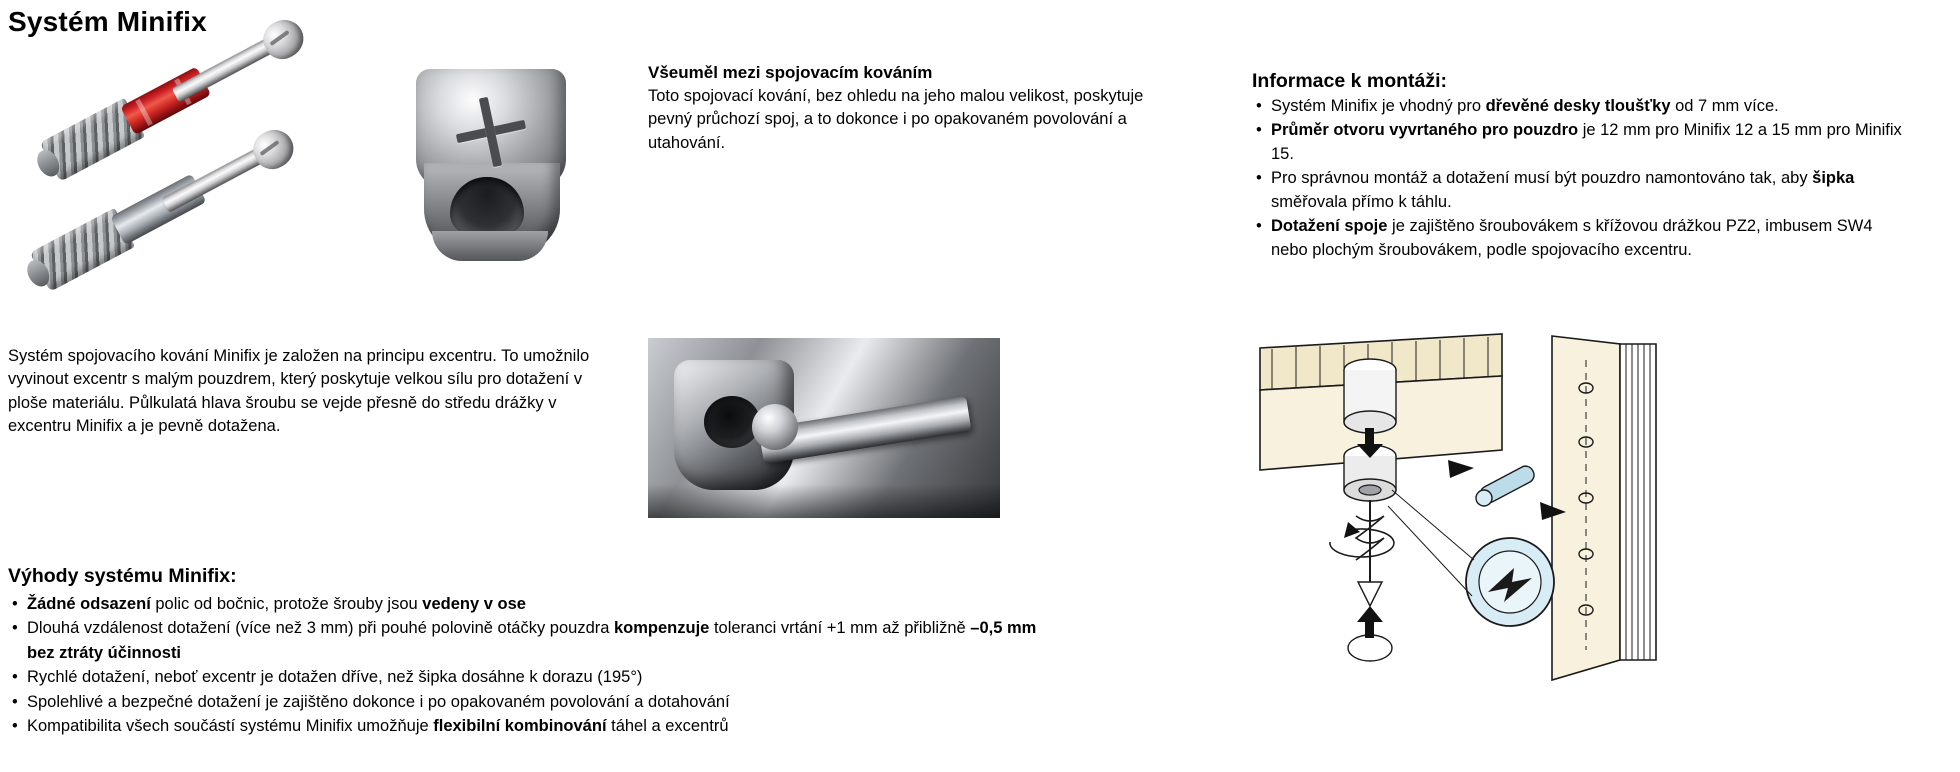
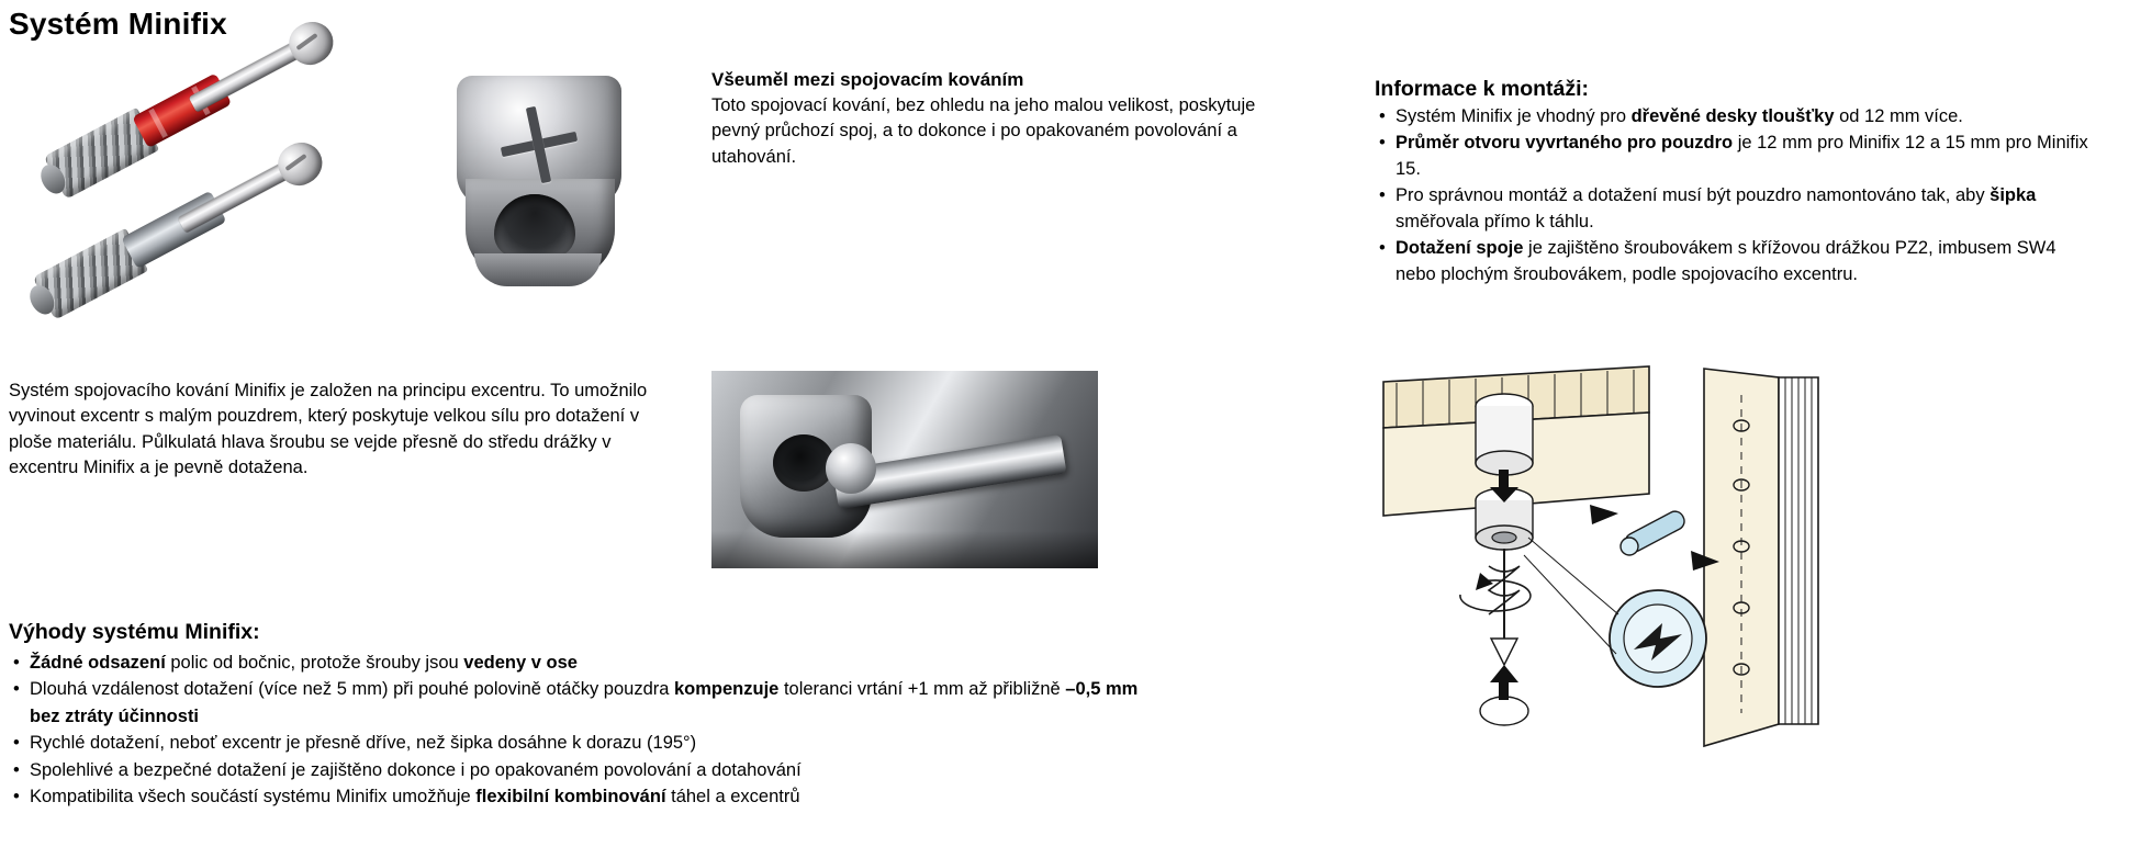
  Systém Minifix
  Všeuměl mezi spojovacím kováním
  Toto spojovací kování, bez ohledu na jeho malou velikost, poskytuje pevný průchozí spoj, a to dokonce i po opakovaném povolování a utahování.
  Informace k montáži:
- Systém Minifix je vhodný pro dřevěné desky tloušťky od 7 mm více.
+ Systém Minifix je vhodný pro dřevěné desky tloušťky od 12 mm více.
  Průměr otvoru vyvrtaného pro pouzdro je 12 mm pro Minifix 12 a 15 mm pro Minifix 15.
  Pro správnou montáž a dotažení musí být pouzdro namontováno tak, aby šipka směřovala přímo k táhlu.
  Dotažení spoje je zajištěno šroubovákem s křížovou drážkou PZ2, imbusem SW4 nebo plochým šroubovákem, podle spojovacího excentru.
  Systém spojovacího kování Minifix je založen na principu excentru. To umožnilo vyvinout excentr s malým pouzdrem, který poskytuje velkou sílu pro dotažení v ploše materiálu. Půlkulatá hlava šroubu se vejde přesně do středu drážky v excentru Minifix a je pevně dotažena.
  Výhody systému Minifix:
  Žádné odsazení polic od bočnic, protože šrouby jsou vedeny v ose
- Dlouhá vzdálenost dotažení (více než 3 mm) při pouhé polovině otáčky pouzdra kompenzuje toleranci vrtání +1 mm až přibližně –0,5 mm
+ Dlouhá vzdálenost dotažení (více než 5 mm) při pouhé polovině otáčky pouzdra kompenzuje toleranci vrtání +1 mm až přibližně –0,5 mm
  bez ztráty účinnosti
- Rychlé dotažení, neboť excentr je dotažen dříve, než šipka dosáhne k dorazu (195°)
+ Rychlé dotažení, neboť excentr je přesně dříve, než šipka dosáhne k dorazu (195°)
  Spolehlivé a bezpečné dotažení je zajištěno dokonce i po opakovaném povolování a dotahování
  Kompatibilita všech součástí systému Minifix umožňuje flexibilní kombinování táhel a excentrů
